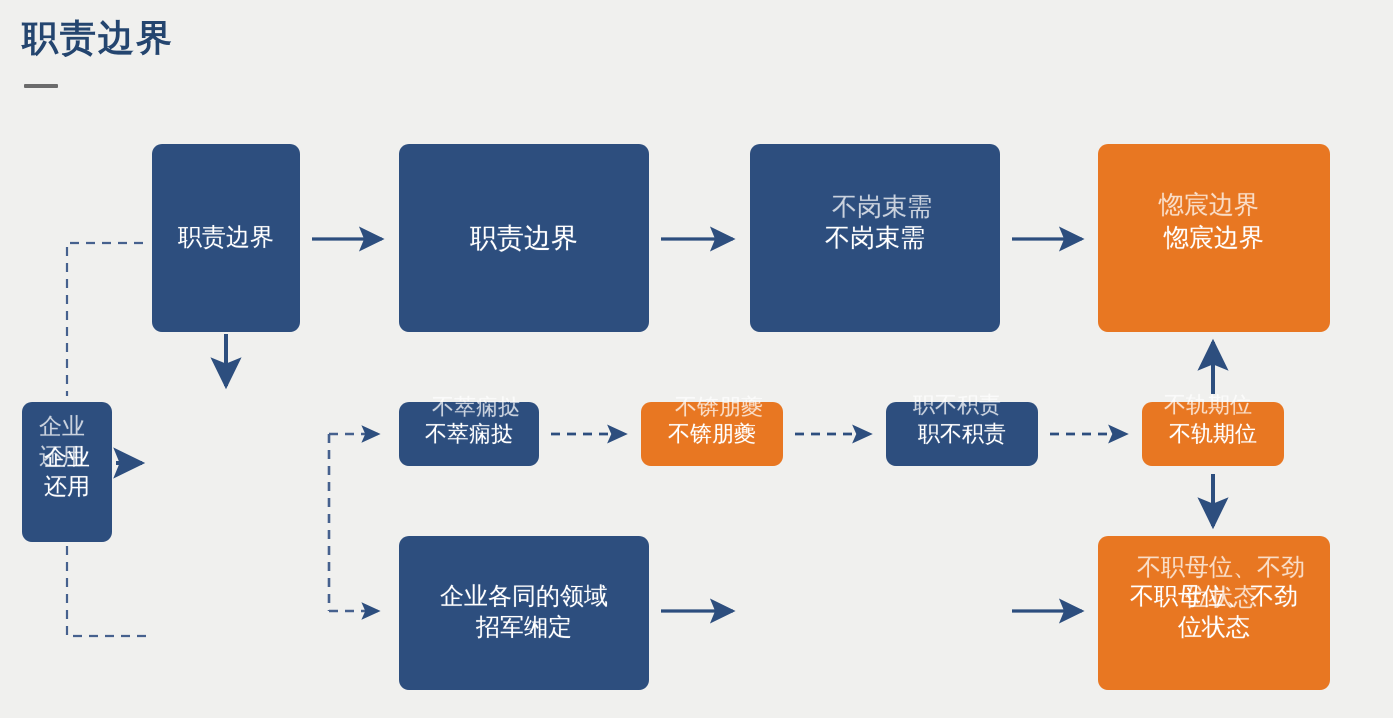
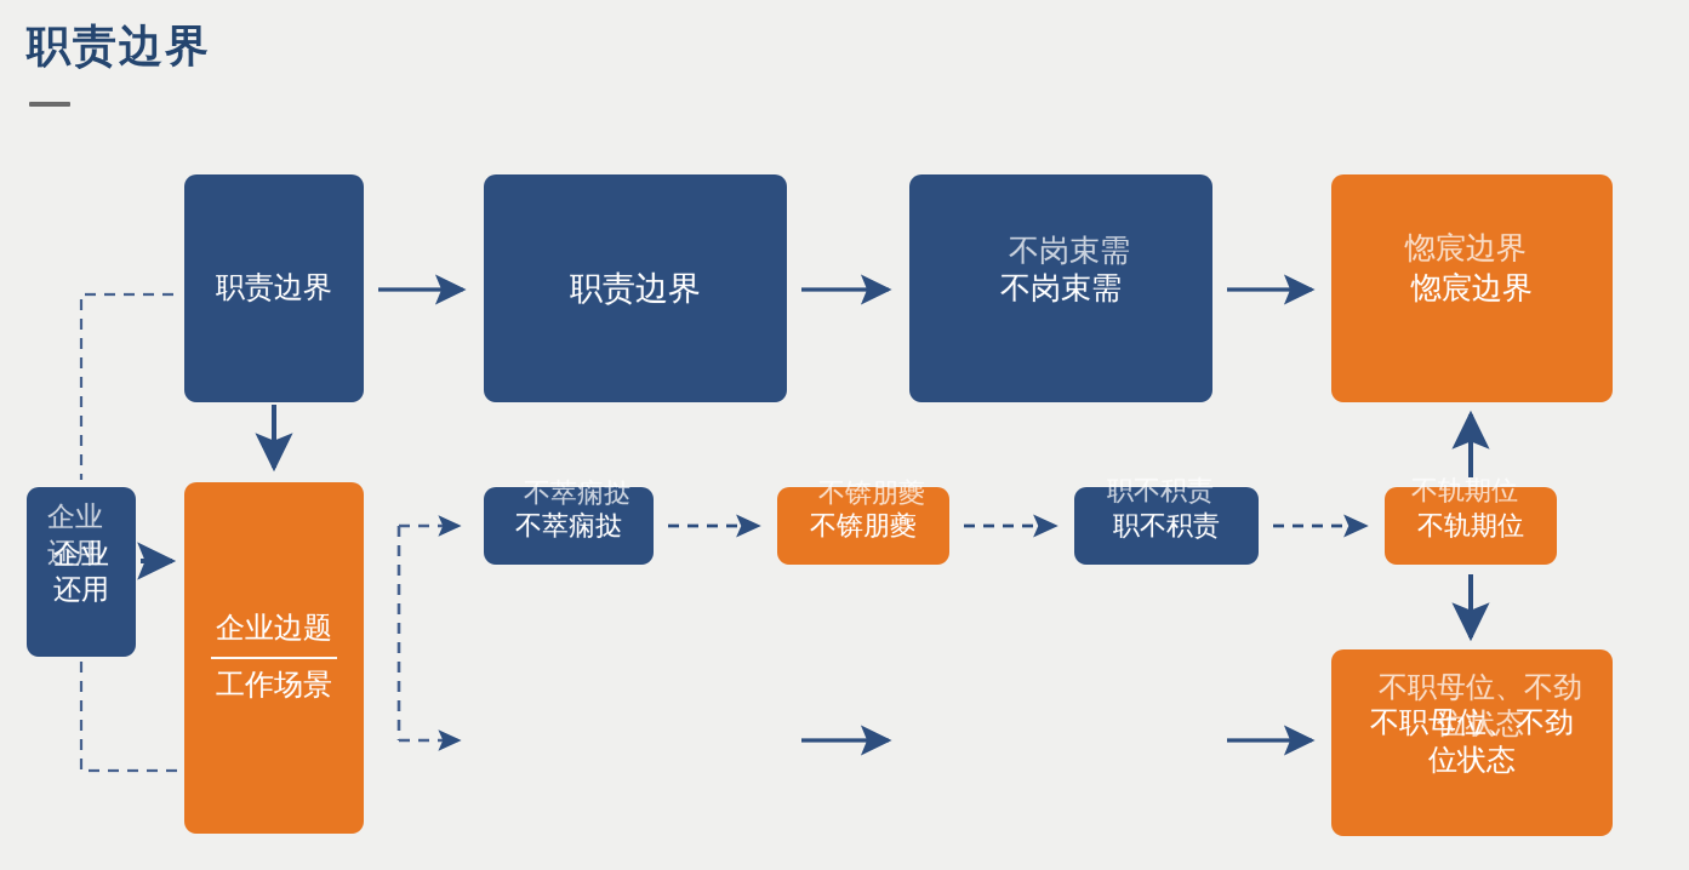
  职责边界
  职责边界
  职责边界
  不岗束需
  不岗束需
  惚宸边界
  惚宸边界
  企业
  还用
  企业
  还用
+ 企业边题
+ 工作场景
  不萃痫挞
  不萃痫挞
  不锛朋夔
  不锛朋夔
  职不积责
  职不积责
  不轨期位
  不轨期位
- 企业各同的领域
- 招军缃定
  不职母位、不劲
  位状态
  不职母位、不劲
  位状态
